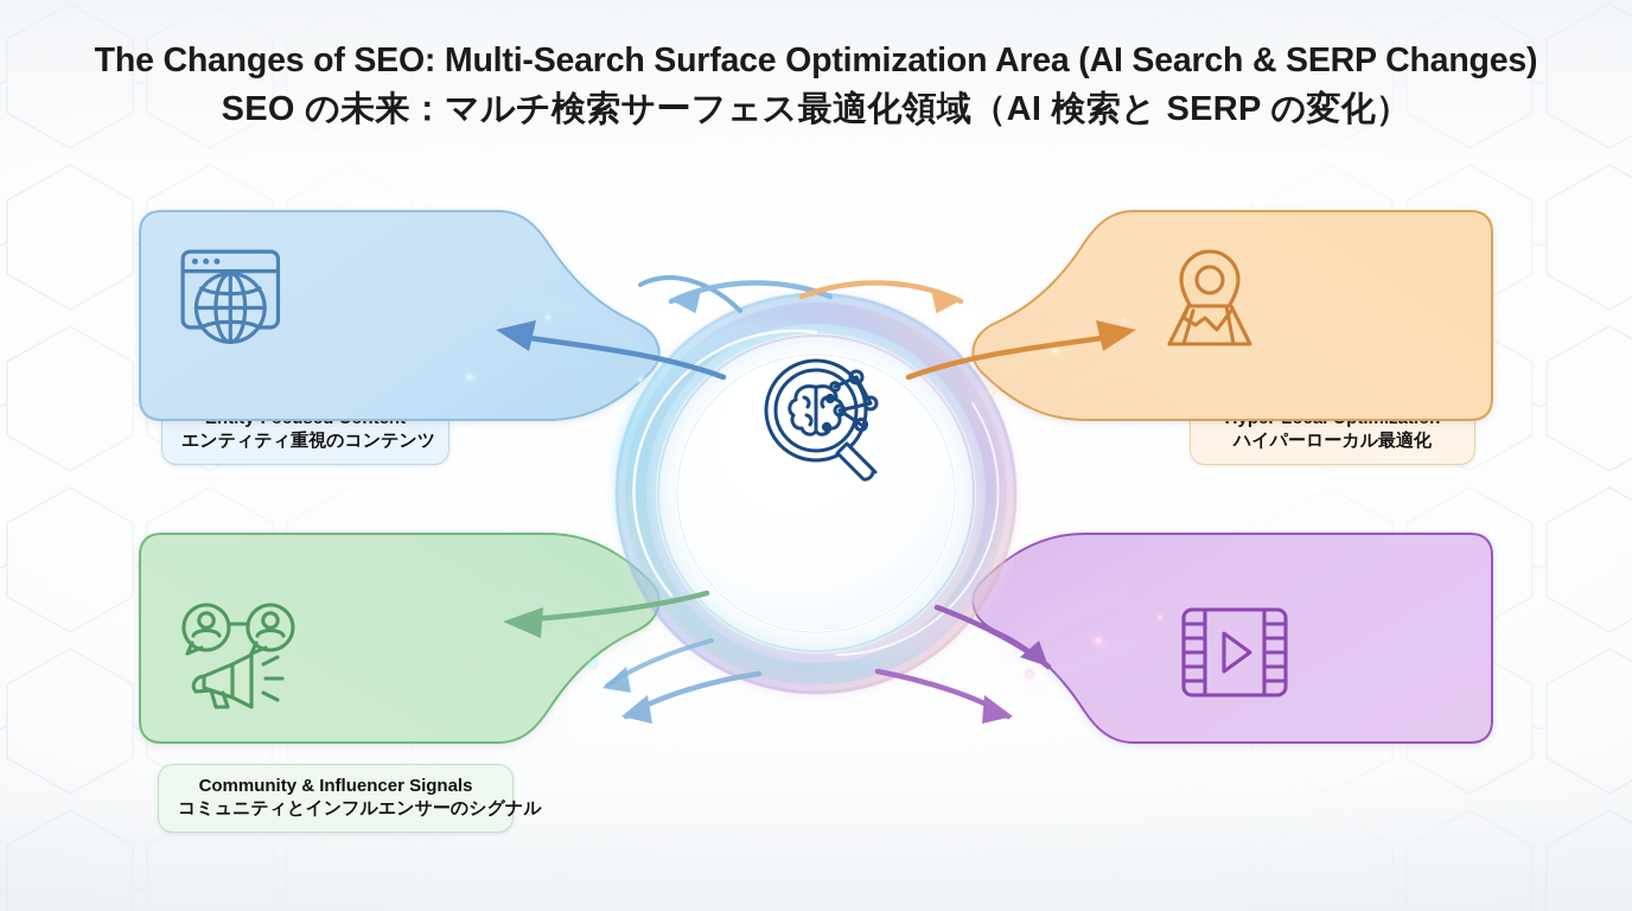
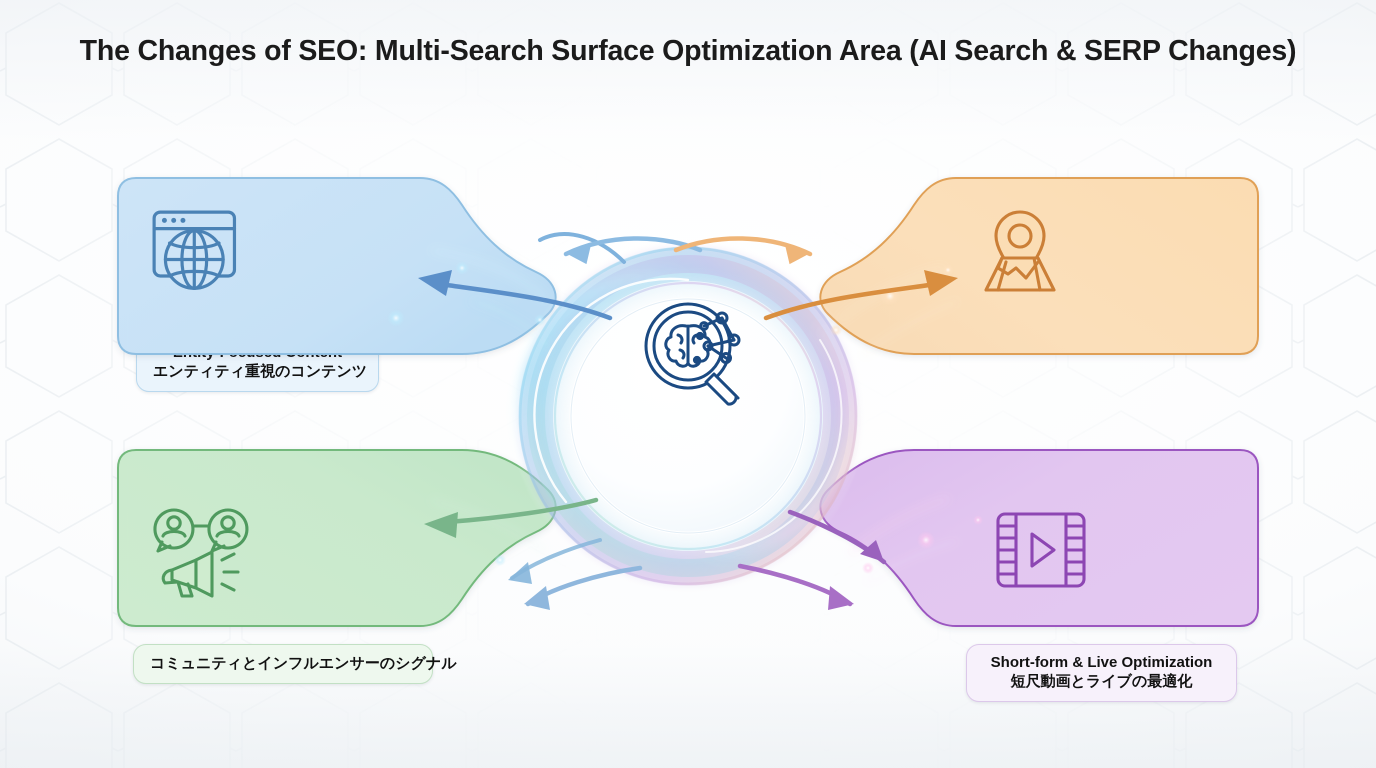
  The Changes of SEO: Multi-Search Surface Optimization Area (AI Search & SERP Changes)
- SEO の未来：マルチ検索サーフェス最適化領域（AI 検索と SERP の変化）
  エンティティ重視のコンテンツ
- ハイパーローカル最適化
- Community & Influencer Signals
  コミュニティとインフルエンサーのシ
+ Short-form & Live Optimization
+ 短尺動画とライブの最適化
